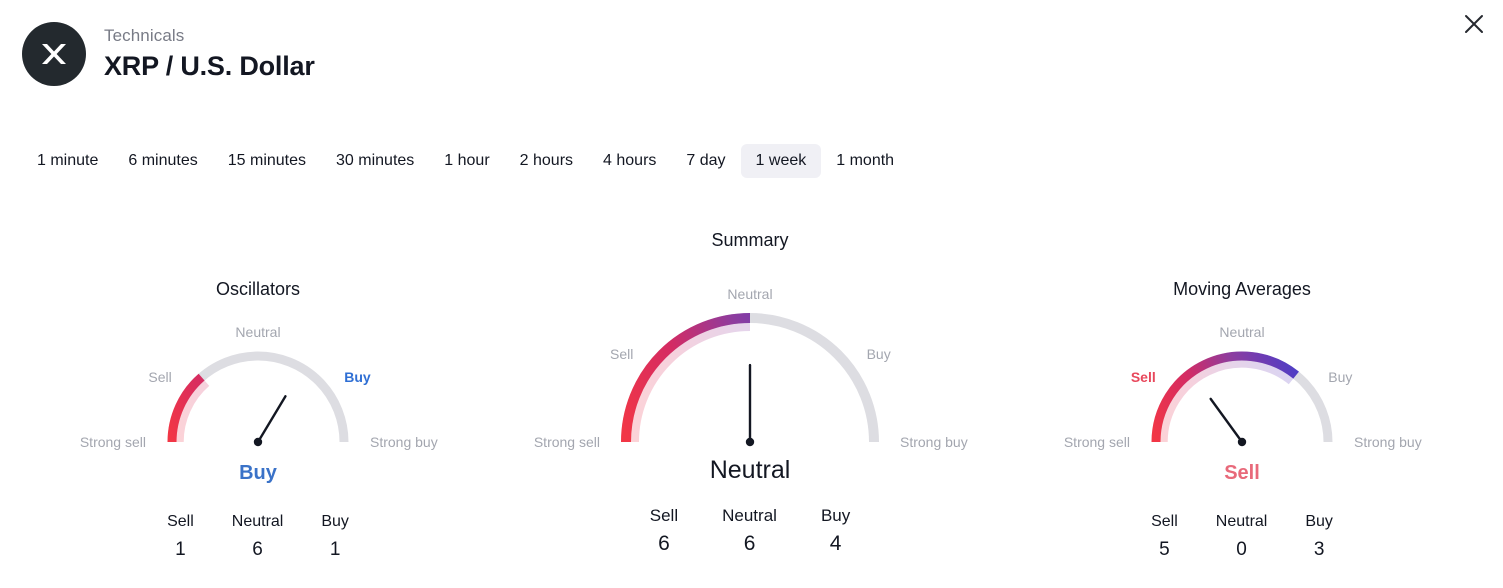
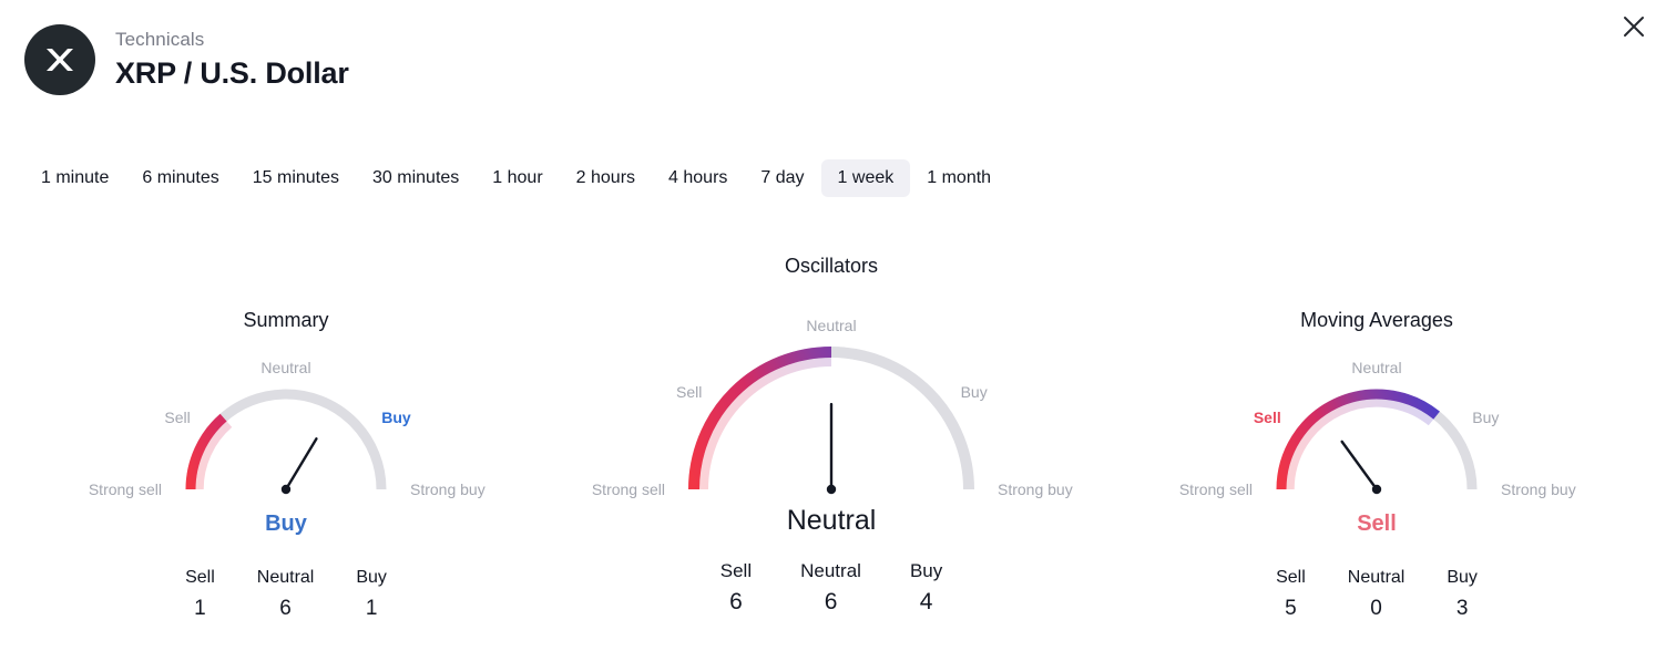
  Technicals
  XRP / U.S. Dollar
  1 minute
  6 minutes
  15 minutes
  30 minutes
  1 hour
  2 hours
  4 hours
  7 day
  1 week
  1 month
- Oscillators
+ Summary
  Strong sell
  Sell
  Neutral
  Buy
  Strong buy
  Buy
  Sell
  1
  Neutral
  6
  Buy
  1
- Summary
+ Oscillators
  Strong sell
  Sell
  Neutral
  Buy
  Strong buy
  Neutral
  Sell
  6
  Neutral
  6
  Buy
  4
  Moving Averages
  Strong sell
  Sell
  Neutral
  Buy
  Strong buy
  Sell
  Sell
  5
  Neutral
  0
  Buy
  3
